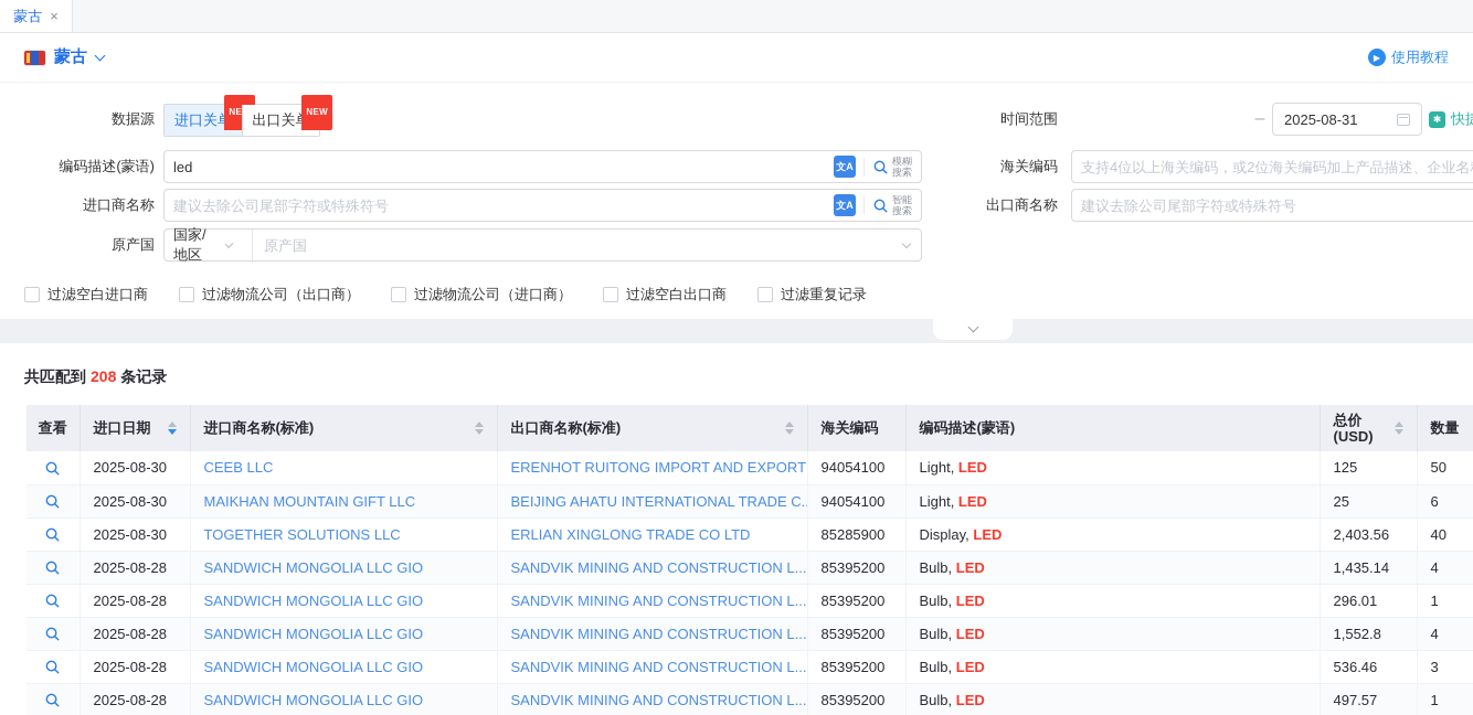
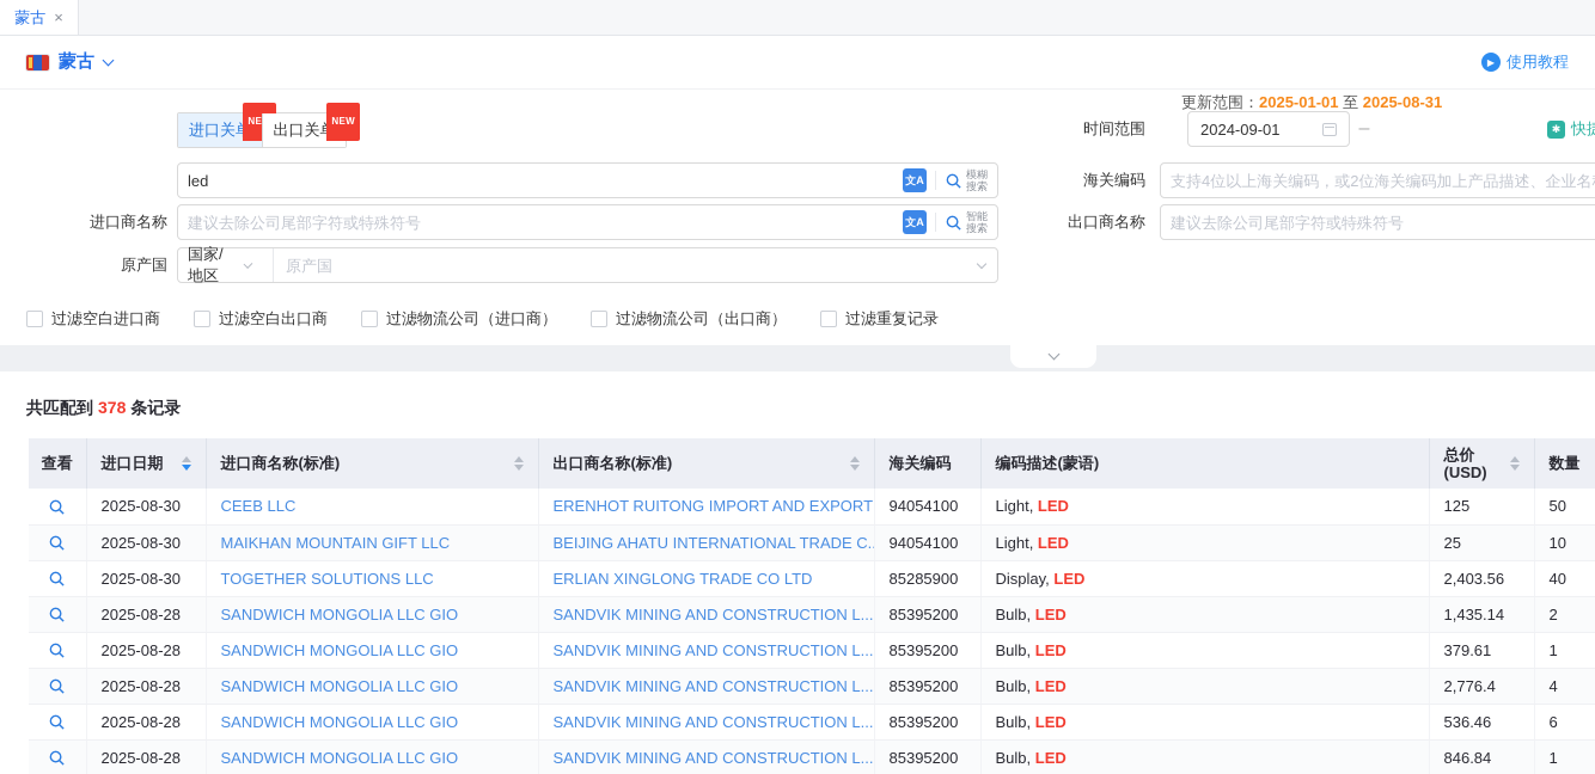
  蒙古
  ×
  蒙古
  ▶
  使用教程
- 数据源
  进口关
  出口关
  NEW
+ 更新范围：2025-01-01 至 2025-08-31
  时间范围
+ 2024-09-01
  –
- 2025-08-31
  ✱
- 编码描述(蒙语)
  led
  文A
  模糊
  搜索
  海关编码
  支持4位以上海关编码，或2位海关编码加上产品描述、企业名
  进口商名称
  建议去除公司尾部字符或特殊符号
  文A
  智能
  搜索
  出口商名称
  建议去除公司尾部字符或特殊符号
  原产国
  国家/地区
  原产国
  过滤空白进口商
- 过滤物流公司（出口商）
+ 过滤空白出口商
  过滤物流公司（进口商）
- 过滤空白出口商
+ 过滤物流公司（出口商）
  过滤重复记录
- 共匹配到 208 条记录
+ 共匹配到 378 条记录
  查看	进口日期	进口商名称(标准)	出口商名称(标准)	海关编码	编码描述(蒙语)	总价(USD)	数量
  	2025-08-30	CEEB LLC	ERENHOT RUITONG IMPORT AND EXPORT	94054100	Light, LED	125	50
- 	2025-08-30	MAIKHAN MOUNTAIN GIFT LLC	BEIJING AHATU INTERNATIONAL TRADE C.	94054100	Light, LED	25	6
+ 	2025-08-30	MAIKHAN MOUNTAIN GIFT LLC	BEIJING AHATU INTERNATIONAL TRADE C.	94054100	Light, LED	25	10
  	2025-08-30	TOGETHER SOLUTIONS LLC	ERLIAN XINGLONG TRADE CO LTD	85285900	Display, LED	2,403.56	40
- 	2025-08-28	SANDWICH MONGOLIA LLC GIO	SANDVIK MINING AND CONSTRUCTION L...	85395200	Bulb, LED	1,435.14	4
+ 	2025-08-28	SANDWICH MONGOLIA LLC GIO	SANDVIK MINING AND CONSTRUCTION L...	85395200	Bulb, LED	1,435.14	2
- 	2025-08-28	SANDWICH MONGOLIA LLC GIO	SANDVIK MINING AND CONSTRUCTION L...	85395200	Bulb, LED	296.01	1
+ 	2025-08-28	SANDWICH MONGOLIA LLC GIO	SANDVIK MINING AND CONSTRUCTION L...	85395200	Bulb, LED	379.61	1
- 	2025-08-28	SANDWICH MONGOLIA LLC GIO	SANDVIK MINING AND CONSTRUCTION L...	85395200	Bulb, LED	1,552.8	4
+ 	2025-08-28	SANDWICH MONGOLIA LLC GIO	SANDVIK MINING AND CONSTRUCTION L...	85395200	Bulb, LED	2,776.4	4
- 	2025-08-28	SANDWICH MONGOLIA LLC GIO	SANDVIK MINING AND CONSTRUCTION L...	85395200	Bulb, LED	536.46	3
+ 	2025-08-28	SANDWICH MONGOLIA LLC GIO	SANDVIK MINING AND CONSTRUCTION L...	85395200	Bulb, LED	536.46	6
- 	2025-08-28	SANDWICH MONGOLIA LLC GIO	SANDVIK MINING AND CONSTRUCTION L...	85395200	Bulb, LED	497.57	1
+ 	2025-08-28	SANDWICH MONGOLIA LLC GIO	SANDVIK MINING AND CONSTRUCTION L...	85395200	Bulb, LED	846.84	1
